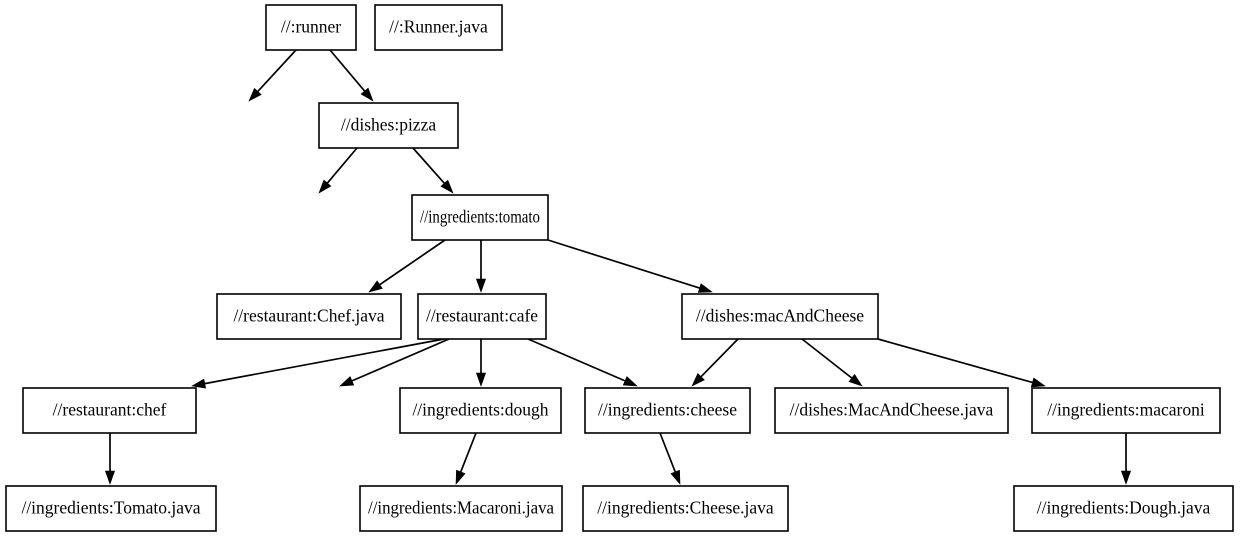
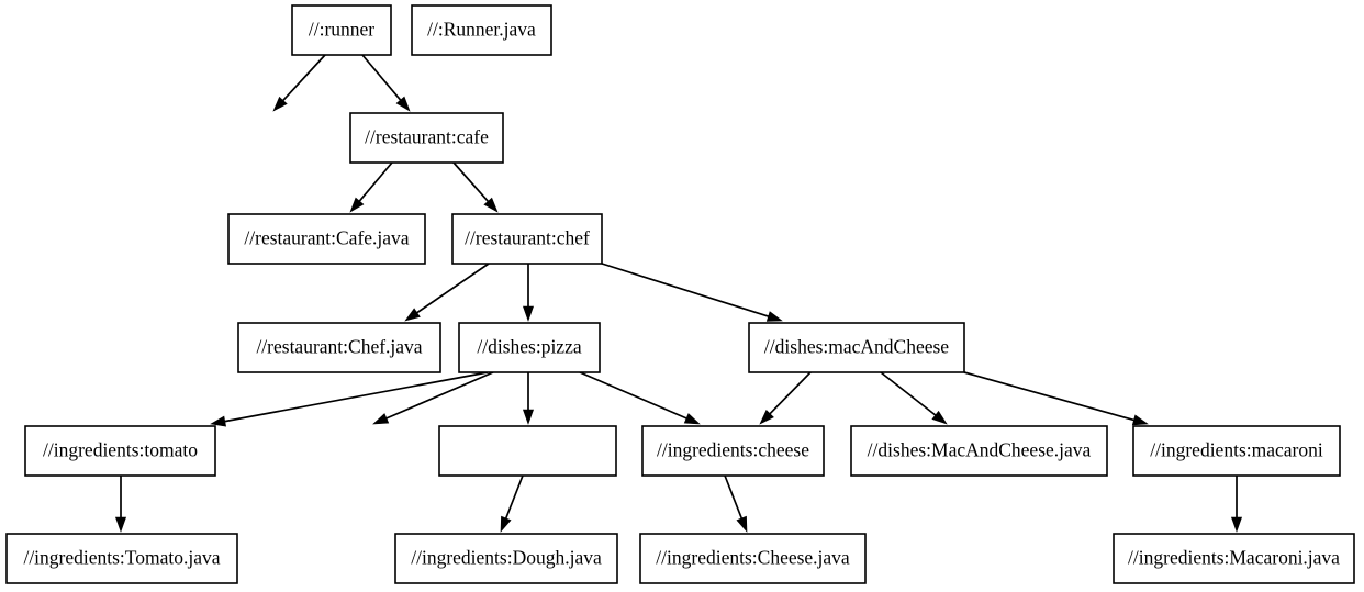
  //:runner
  //:Runner.java
- //dishes:pizza
+ //restaurant:cafe
+ //restaurant:Cafe.java
- //ingredients:tomato
+ //restaurant:chef
  //restaurant:Chef.java
- //restaurant:cafe
+ //dishes:pizza
  //dishes:macAndCheese
- //restaurant:chef
+ //ingredients:tomato
- //ingredients:dough
  //ingredients:cheese
  //dishes:MacAndCheese.java
  //ingredients:macaroni
  //ingredients:Tomato.java
- //ingredients:Macaroni.java
+ //ingredients:Dough.java
  //ingredients:Cheese.java
- //ingredients:Dough.java
+ //ingredients:Macaroni.java
